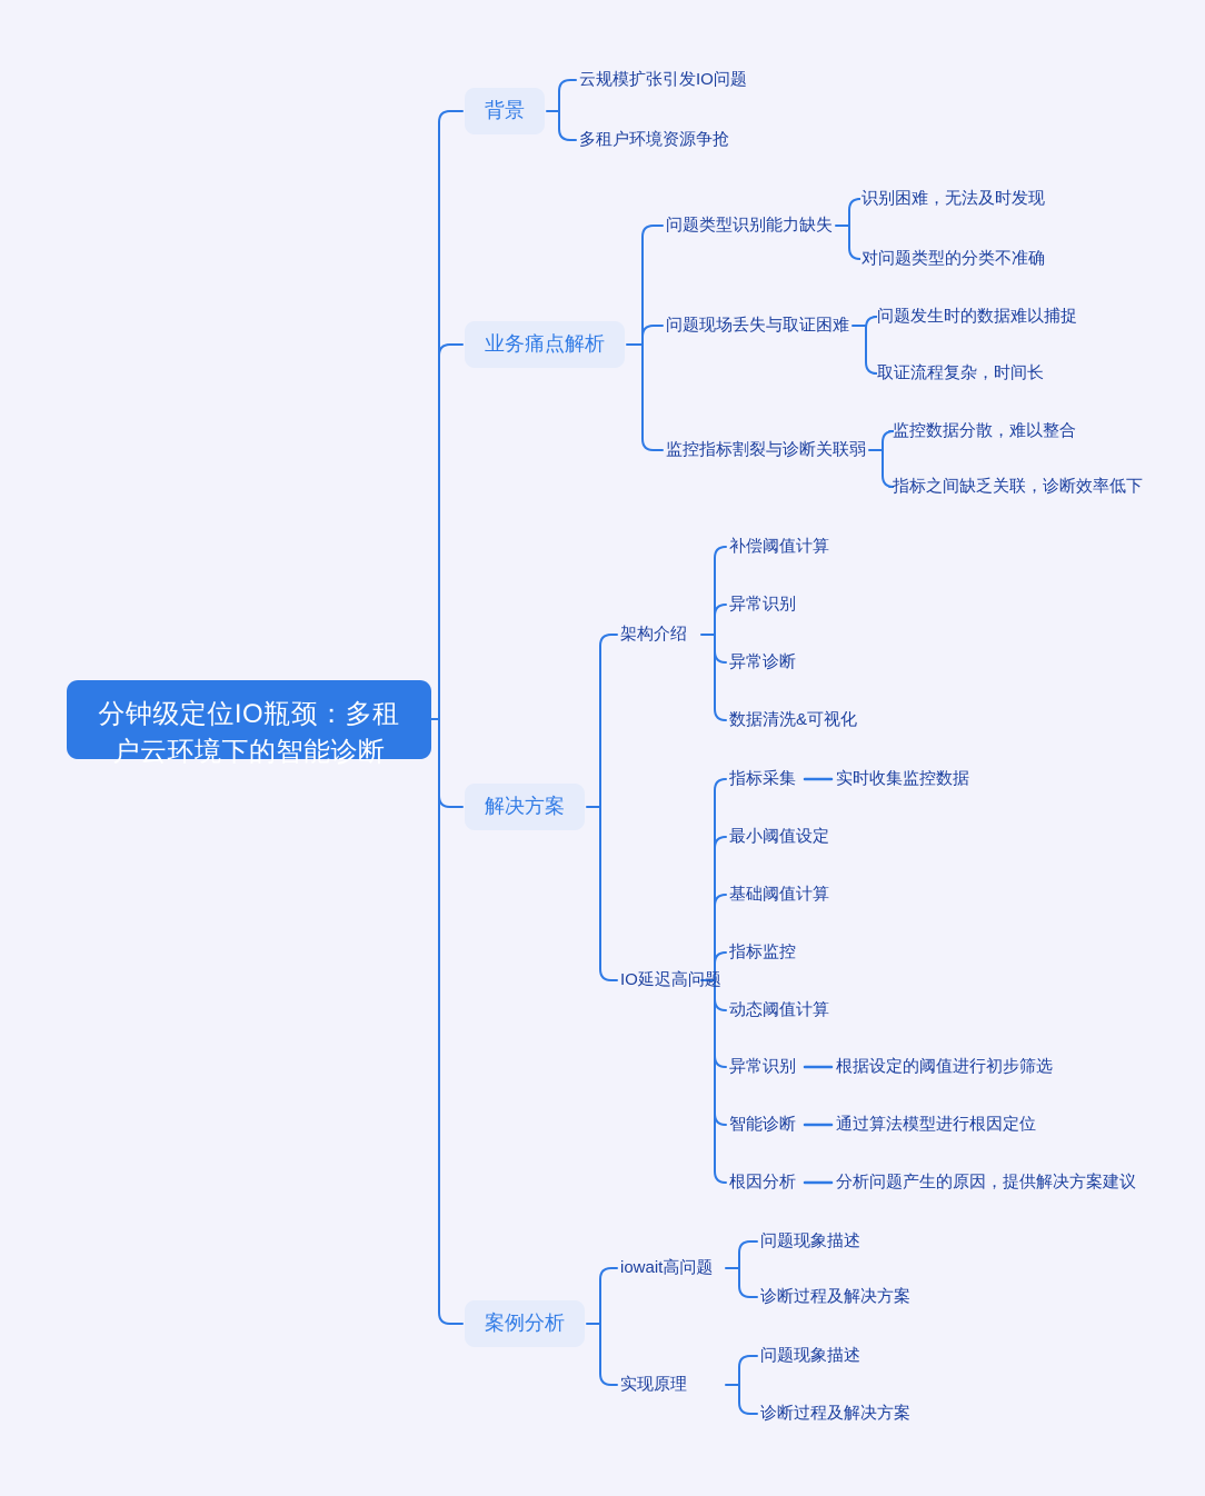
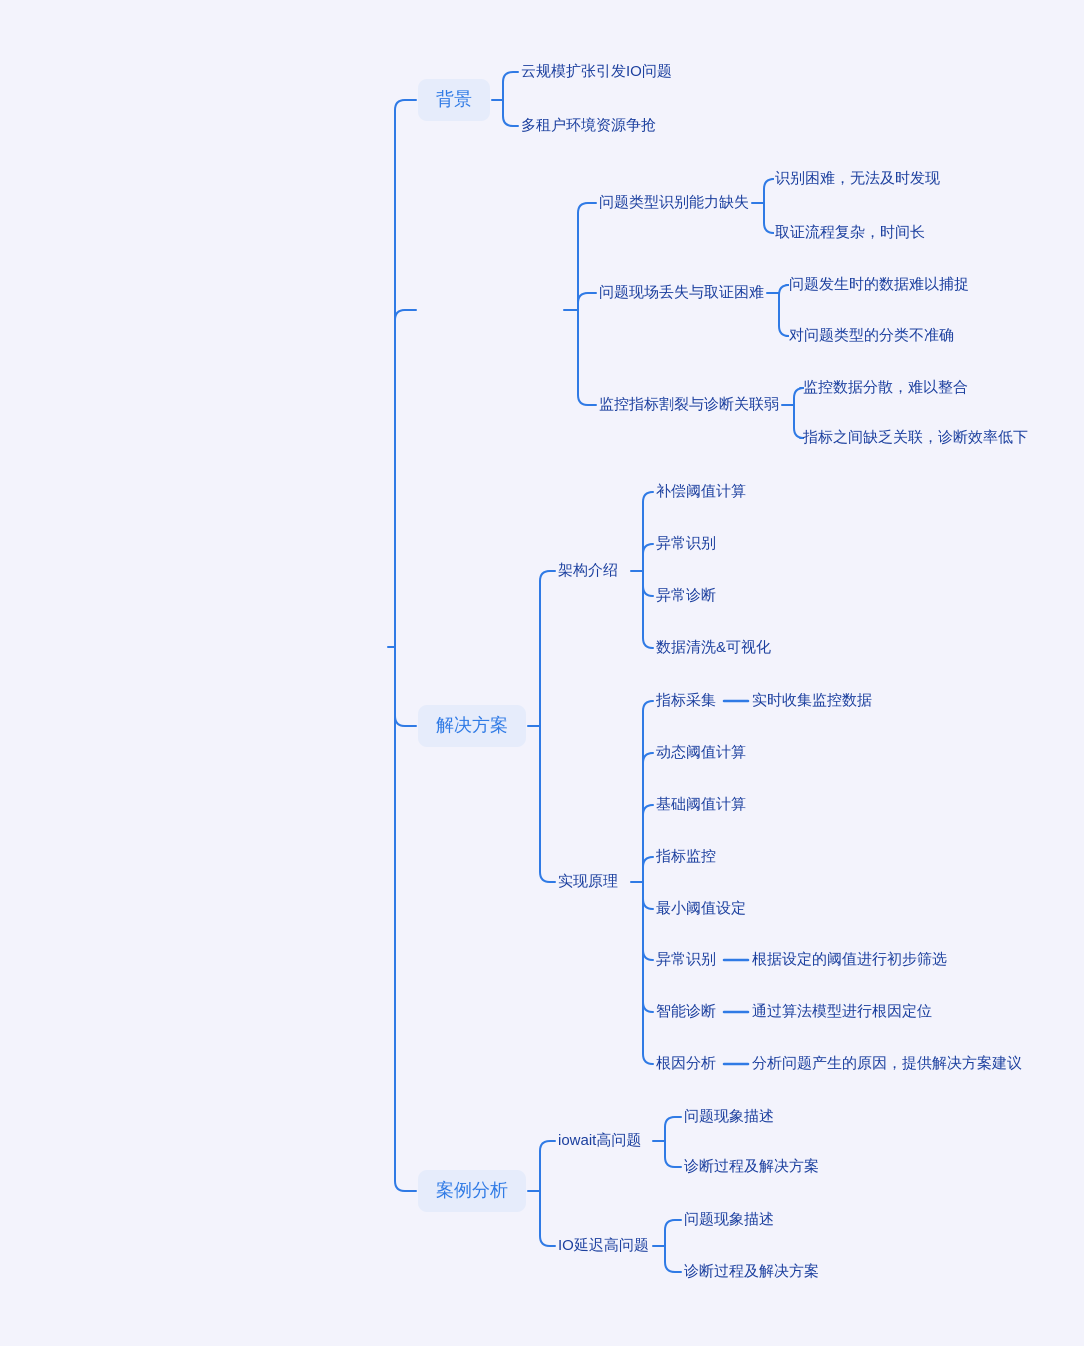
- 分钟级定位IO瓶颈：多租
- 户云环境下的智能诊断
  背景
- 业务痛点解析
  解决方案
  案例分析
  云规模扩张引发IO问题
  多租户环境资源争抢
  问题类型识别能力缺失
  问题现场丢失与取证困难
  监控指标割裂与诊断关联弱
  识别困难，无法及时发现
- 对问题类型的分类不准确
+ 取证流程复杂，时间长
  问题发生时的数据难以捕捉
- 取证流程复杂，时间长
+ 对问题类型的分类不准确
  监控数据分散，难以整合
  指标之间缺乏关联，诊断效率低下
  架构介绍
- IO延迟高问题
+ 实现原理
  补偿阈值计算
  异常识别
  异常诊断
  数据清洗&可视化
  指标采集
  实时收集监控数据
- 最小阈值设定
+ 动态阈值计算
  基础阈值计算
  指标监控
- 动态阈值计算
+ 最小阈值设定
  异常识别
  根据设定的阈值进行初步筛选
  智能诊断
  通过算法模型进行根因定位
  根因分析
  分析问题产生的原因，提供解决方案建议
  iowait高问题
- 实现原理
+ IO延迟高问题
  问题现象描述
  诊断过程及解决方案
  问题现象描述
  诊断过程及解决方案
